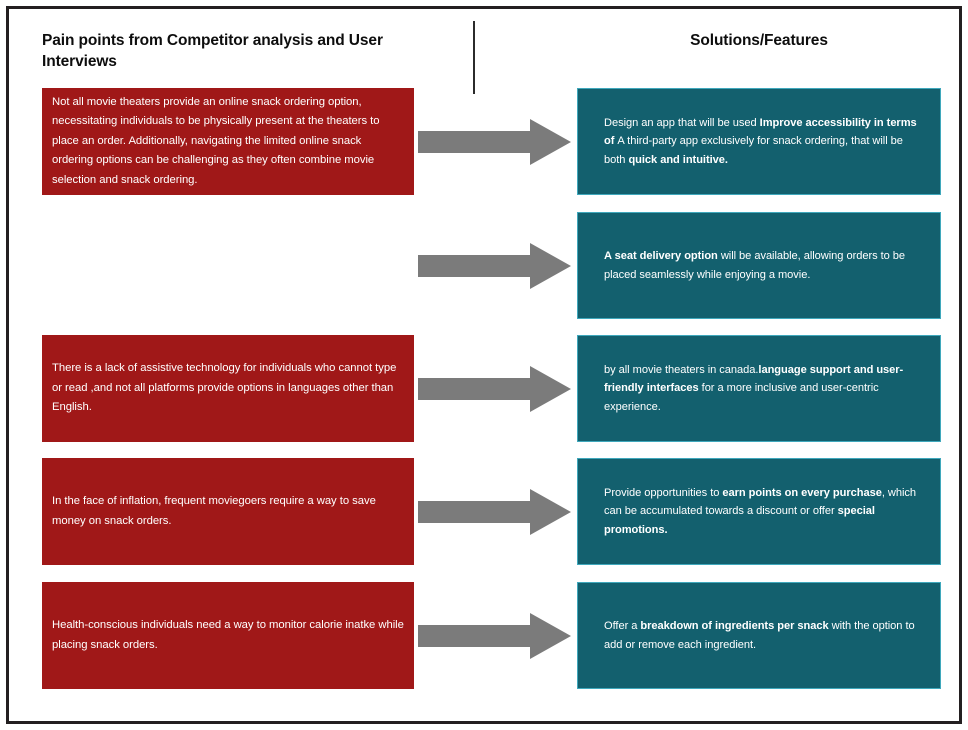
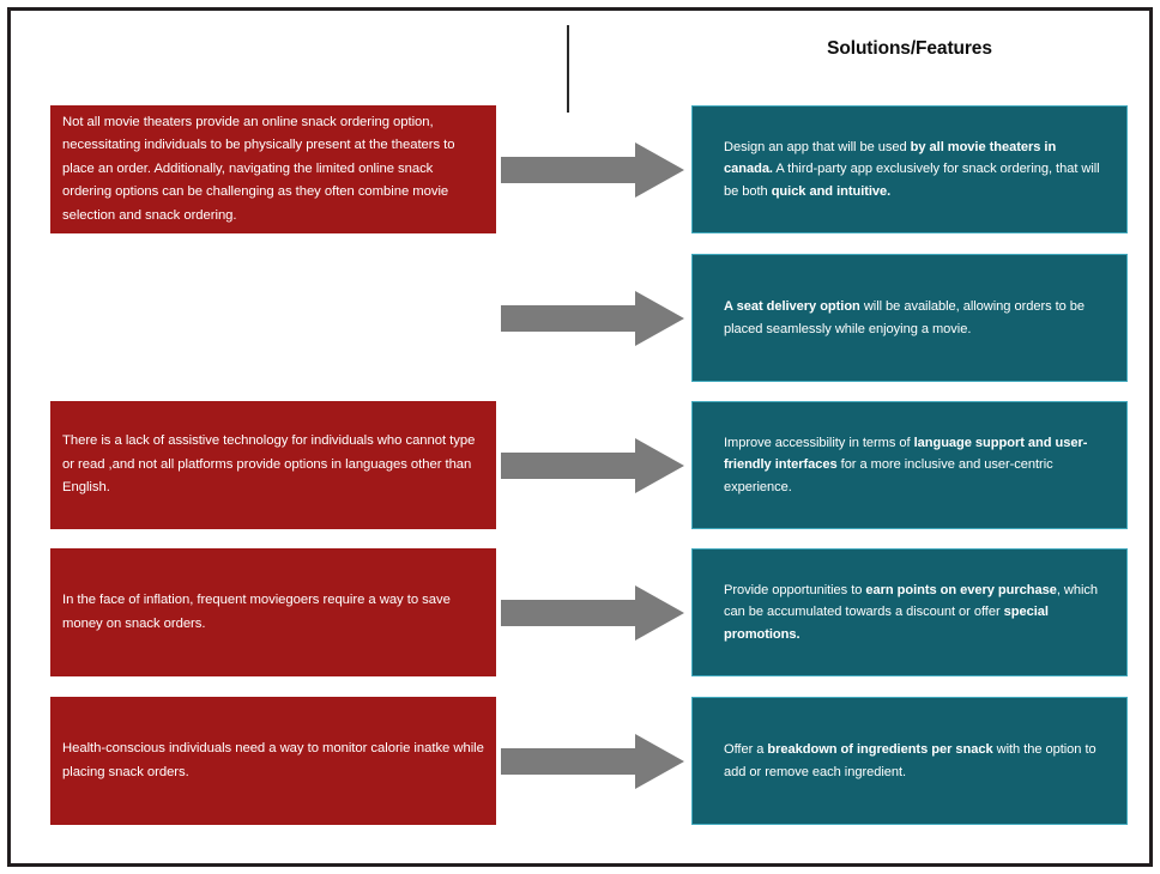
- Pain points from Competitor analysis and User Interviews
  Solutions/Features
  Not all movie theaters provide an online snack ordering option, necessitating individuals to be physically present at the theaters to place an order. Additionally, navigating the limited online snack ordering options can be challenging as they often combine movie selection and snack ordering.
- Design an app that will be used Improve accessibility in terms of A third-party app exclusively for snack ordering, that will be both quick and intuitive.
+ Design an app that will be used by all movie theaters in canada. A third-party app exclusively for snack ordering, that will be both quick and intuitive.
  A seat delivery option will be available, allowing orders to be placed seamlessly while enjoying a movie.
  There is a lack of assistive technology for individuals who cannot type or read ,and not all platforms provide options in languages other than English.
- by all movie theaters in canada.language support and user-friendly interfaces for a more inclusive and user-centric experience.
+ Improve accessibility in terms of language support and user-friendly interfaces for a more inclusive and user-centric experience.
  In the face of inflation, frequent moviegoers require a way to save money on snack orders.
  Provide opportunities to earn points on every purchase, which can be accumulated towards a discount or offer special promotions.
  Health-conscious individuals need a way to monitor calorie inatke while placing snack orders.
  Offer a breakdown of ingredients per snack with the option to add or remove each ingredient.
